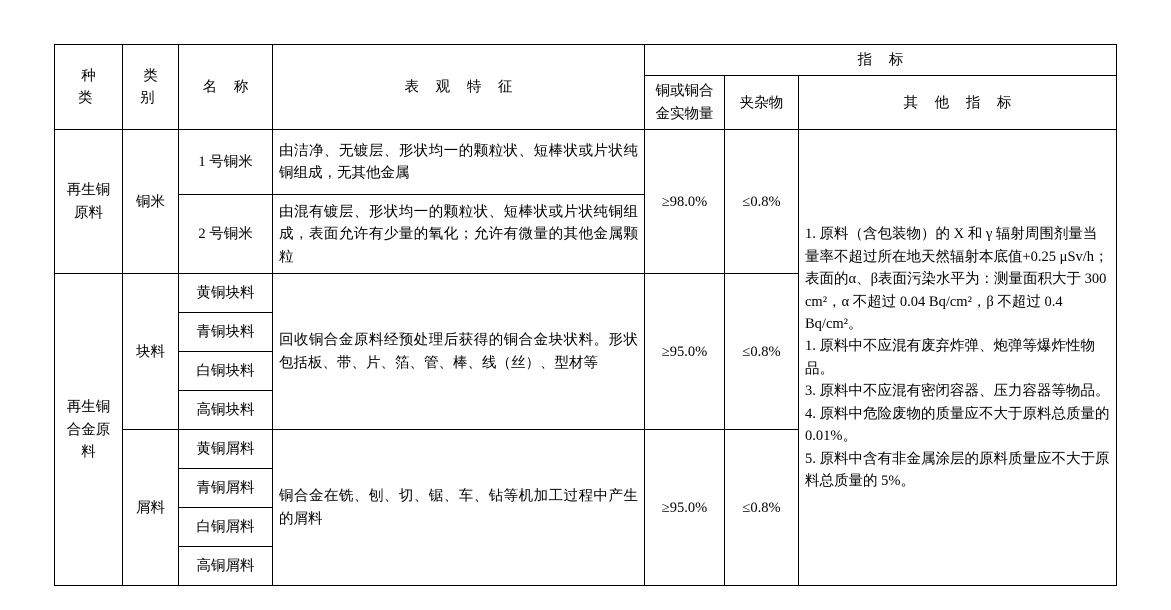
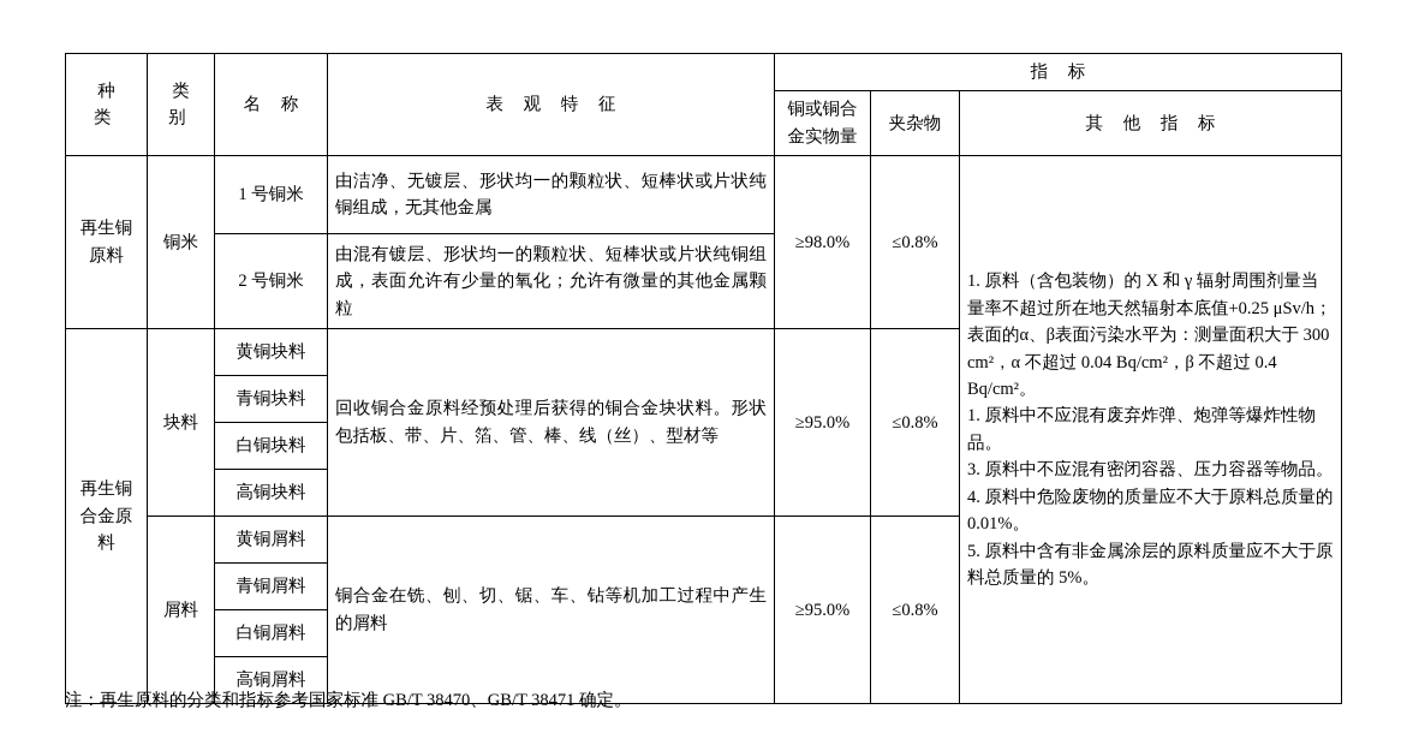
  种 类	类 别	名 称	表 观 特 征	指 标
  铜或铜合金实物量	夹杂物	其 他 指 标
  再生铜原料	铜米	1 号铜米	由洁净、无镀层、形状均一的颗粒状、短棒状或片状纯铜组成，无其他金属	≥98.0%	≤0.8%	1. 原料（含包装物）的 X 和 γ 辐射周围剂量当量率不超过所在地天然辐射本底值+0.25 μSv/h；表面的α、β表面污染水平为：测量面积大于 300 cm²，α 不超过 0.04 Bq/cm²，β 不超过 0.4 Bq/cm²。 1. 原料中不应混有废弃炸弹、炮弹等爆炸性物品。 3. 原料中不应混有密闭容器、压力容器等物品。 4. 原料中危险废物的质量应不大于原料总质量的 0.01%。 5. 原料中含有非金属涂层的原料质量应不大于原料总质量的 5%。
  2 号铜米	由混有镀层、形状均一的颗粒状、短棒状或片状纯铜组成，表面允许有少量的氧化；允许有微量的其他金属颗粒
  再生铜合金原料	块料	黄铜块料	回收铜合金原料经预处理后获得的铜合金块状料。形状包括板、带、片、箔、管、棒、线（丝）、型材等	≥95.0%	≤0.8%
  青铜块料
  白铜块料
  高铜块料
  屑料	黄铜屑料	铜合金在铣、刨、切、锯、车、钻等机加工过程中产生的屑料	≥95.0%	≤0.8%
  青铜屑料
  白铜屑料
  高铜屑料
+ 注：再生原料的分类和指标参考国家标准 GB/T 38470、GB/T 38471 确定。
